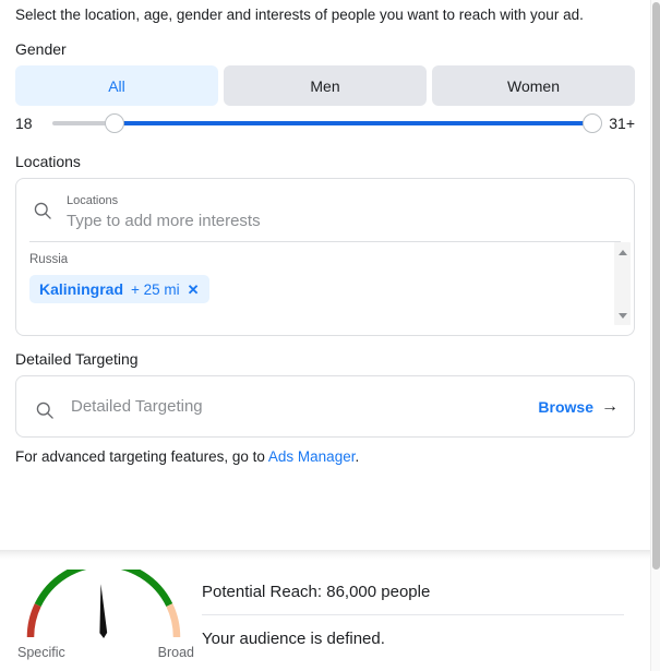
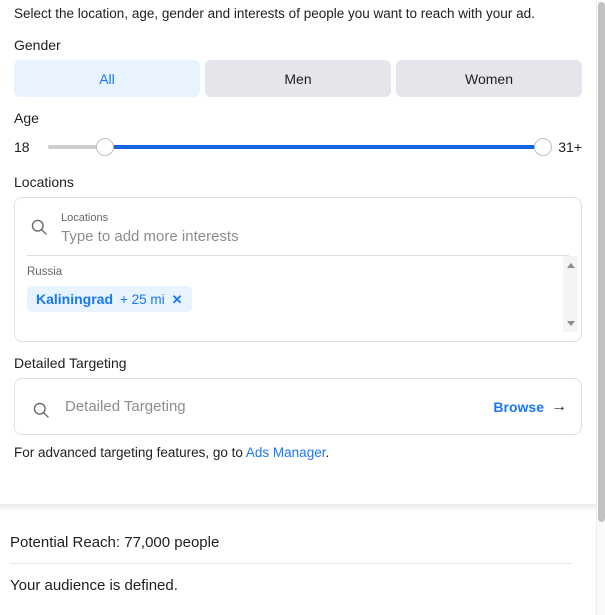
  Select the location, age, gender and interests of people you want to reach with your ad.
  Gender
  All
  Men
  Women
+ Age
  18
  31+
  Locations
  Locations
  Type to add more interests
  Russia
  Kaliningrad
  + 25 mi
  ✕
  Detailed Targeting
  Detailed Targeting
  Browse
  →
  For advanced targeting features, go to Ads Manager.
- Specific
- Broad
- Potential Reach: 86,000 people
+ Potential Reach: 77,000 people
  Your audience is defined.
